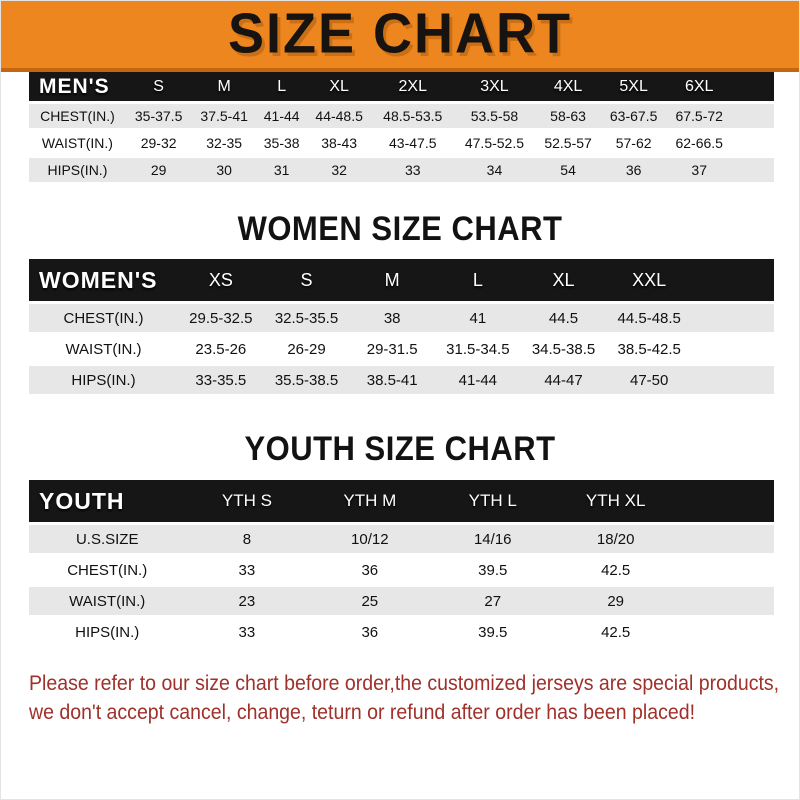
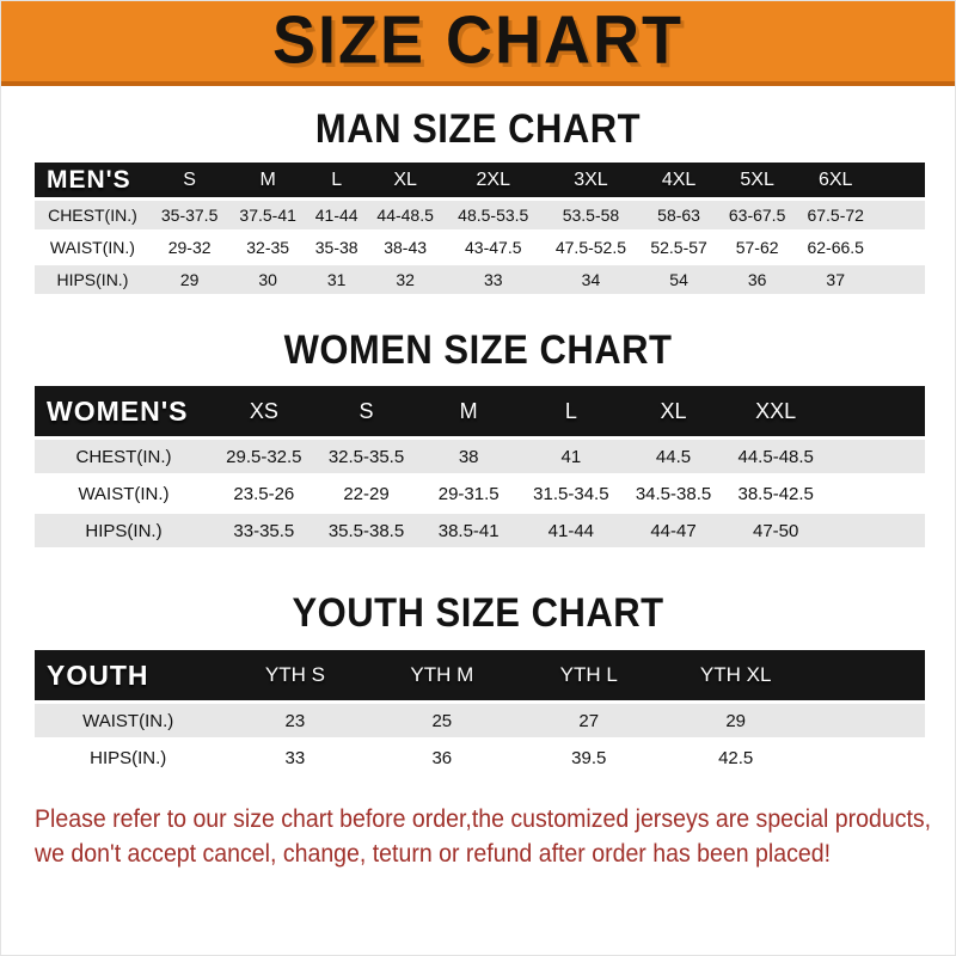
  SIZE CHART
+ MAN SIZE CHART
  MEN'S	S	M	L	XL	2XL	3XL	4XL	5XL	6XL
  CHEST(IN.)	35-37.5	37.5-41	41-44	44-48.5	48.5-53.5	53.5-58	58-63	63-67.5	67.5-72
  WAIST(IN.)	29-32	32-35	35-38	38-43	43-47.5	47.5-52.5	52.5-57	57-62	62-66.5
  HIPS(IN.)	29	30	31	32	33	34	54	36	37
  WOMEN SIZE CHART
  WOMEN'S	XS	S	M	L	XL	XXL
  CHEST(IN.)	29.5-32.5	32.5-35.5	38	41	44.5	44.5-48.5
- WAIST(IN.)	23.5-26	26-29	29-31.5	31.5-34.5	34.5-38.5	38.5-42.5
+ WAIST(IN.)	23.5-26	22-29	29-31.5	31.5-34.5	34.5-38.5	38.5-42.5
  HIPS(IN.)	33-35.5	35.5-38.5	38.5-41	41-44	44-47	47-50
  YOUTH SIZE CHART
  YOUTH	YTH S	YTH M	YTH L	YTH XL
- U.S.SIZE	8	10/12	14/16	18/20
- CHEST(IN.)	33	36	39.5	42.5
  WAIST(IN.)	23	25	27	29
  HIPS(IN.)	33	36	39.5	42.5
  Please refer to our size chart before order,the customized jerseys are special products,
  we don't accept cancel, change, teturn or refund after order has been placed!
